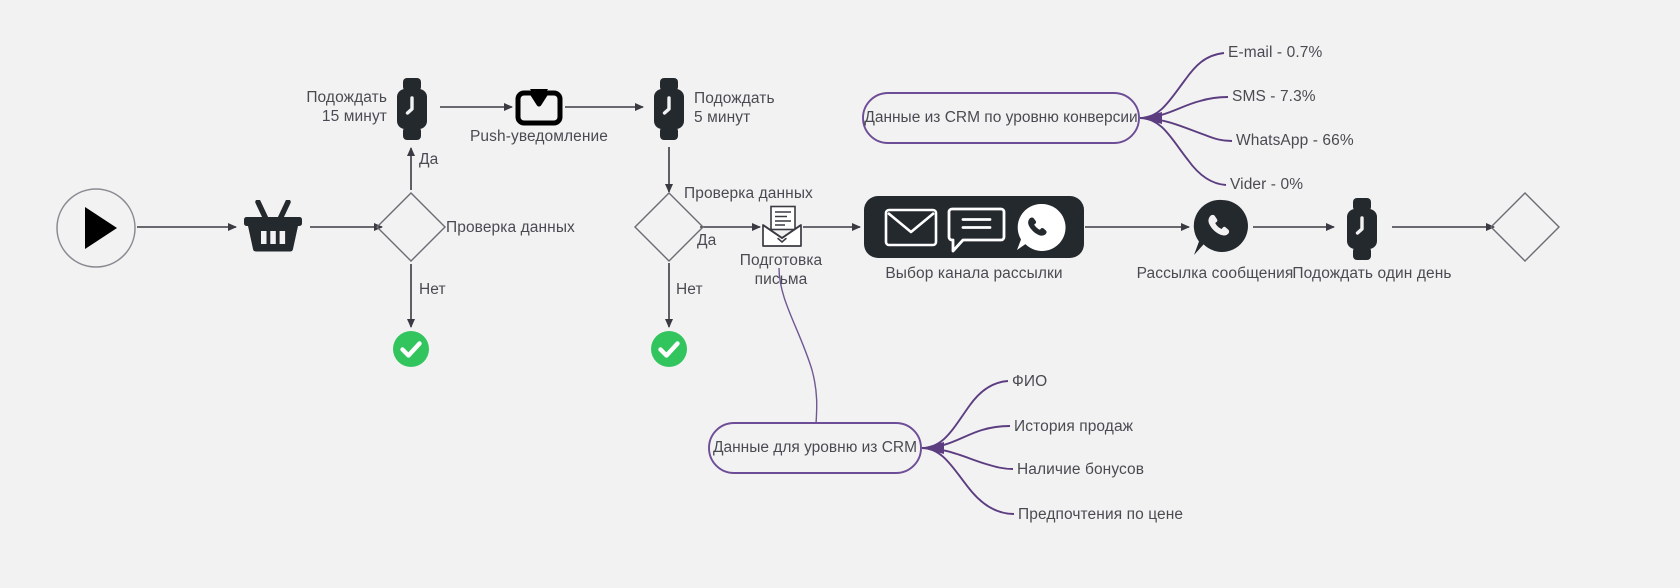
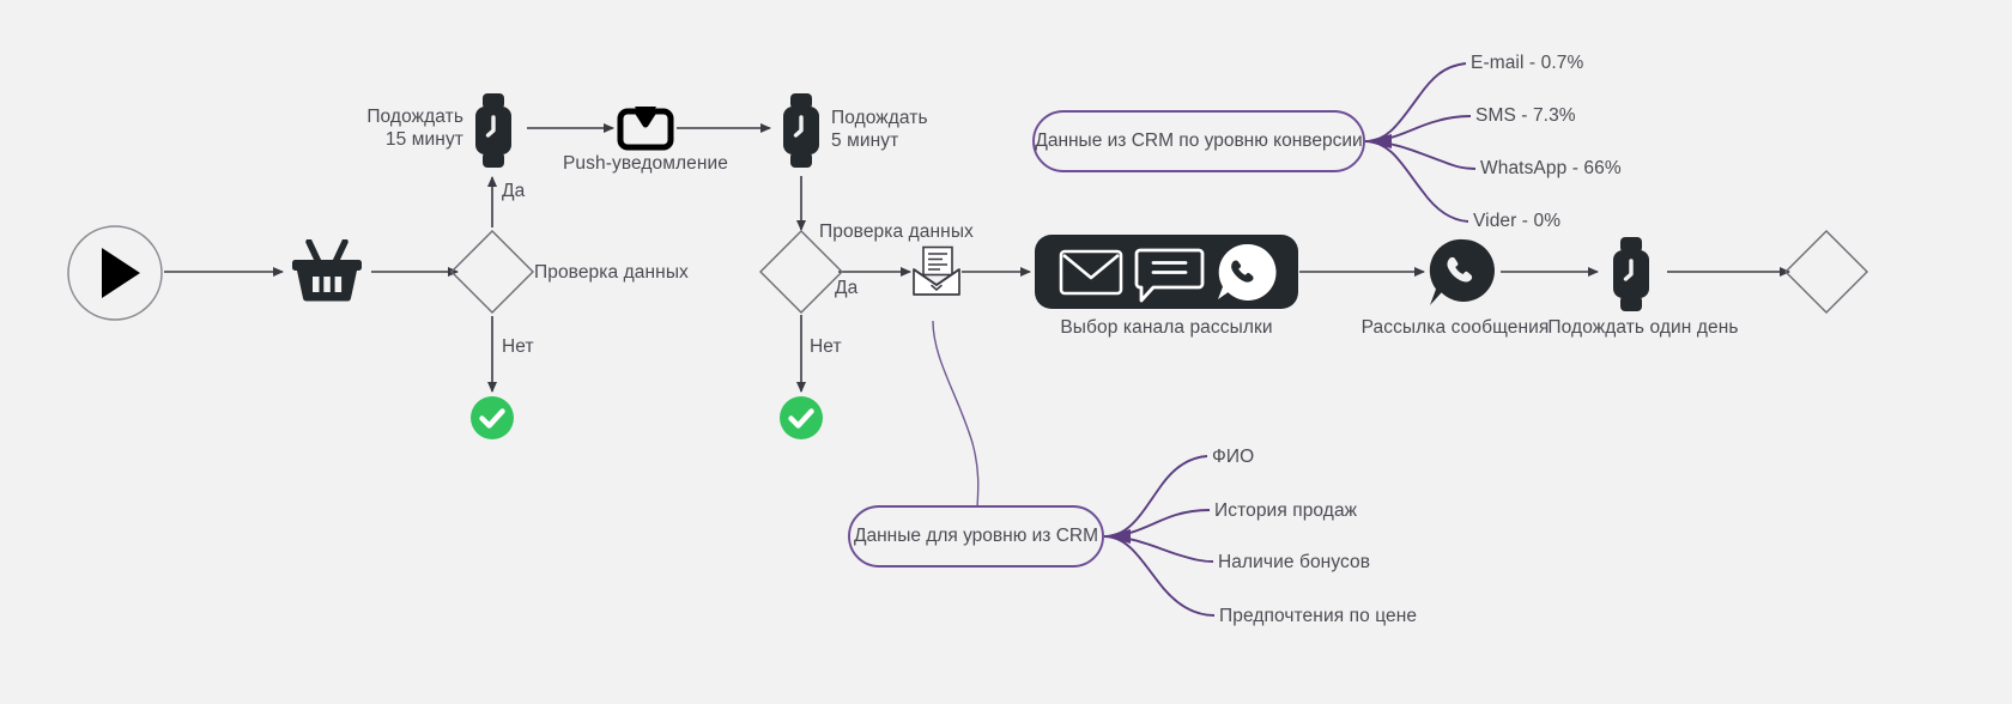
  Проверка данных
  Да
  Нет
  Подождать
  15 минут
  Push-уведомление
  Подождать
  5 минут
  Проверка данных
  Да
  Нет
- Подготовка
- письма
  Выбор канала рассылки
  Рассылка сообщения
  Подождать один день
  Данные из CRM по уровню конверсии
  E-mail - 0.7%
  SMS - 7.3%
  WhatsApp - 66%
  Vider - 0%
  Данные для уровню из CRM
  ФИО
  История продаж
  Наличие бонусов
  Предпочтения по цене
